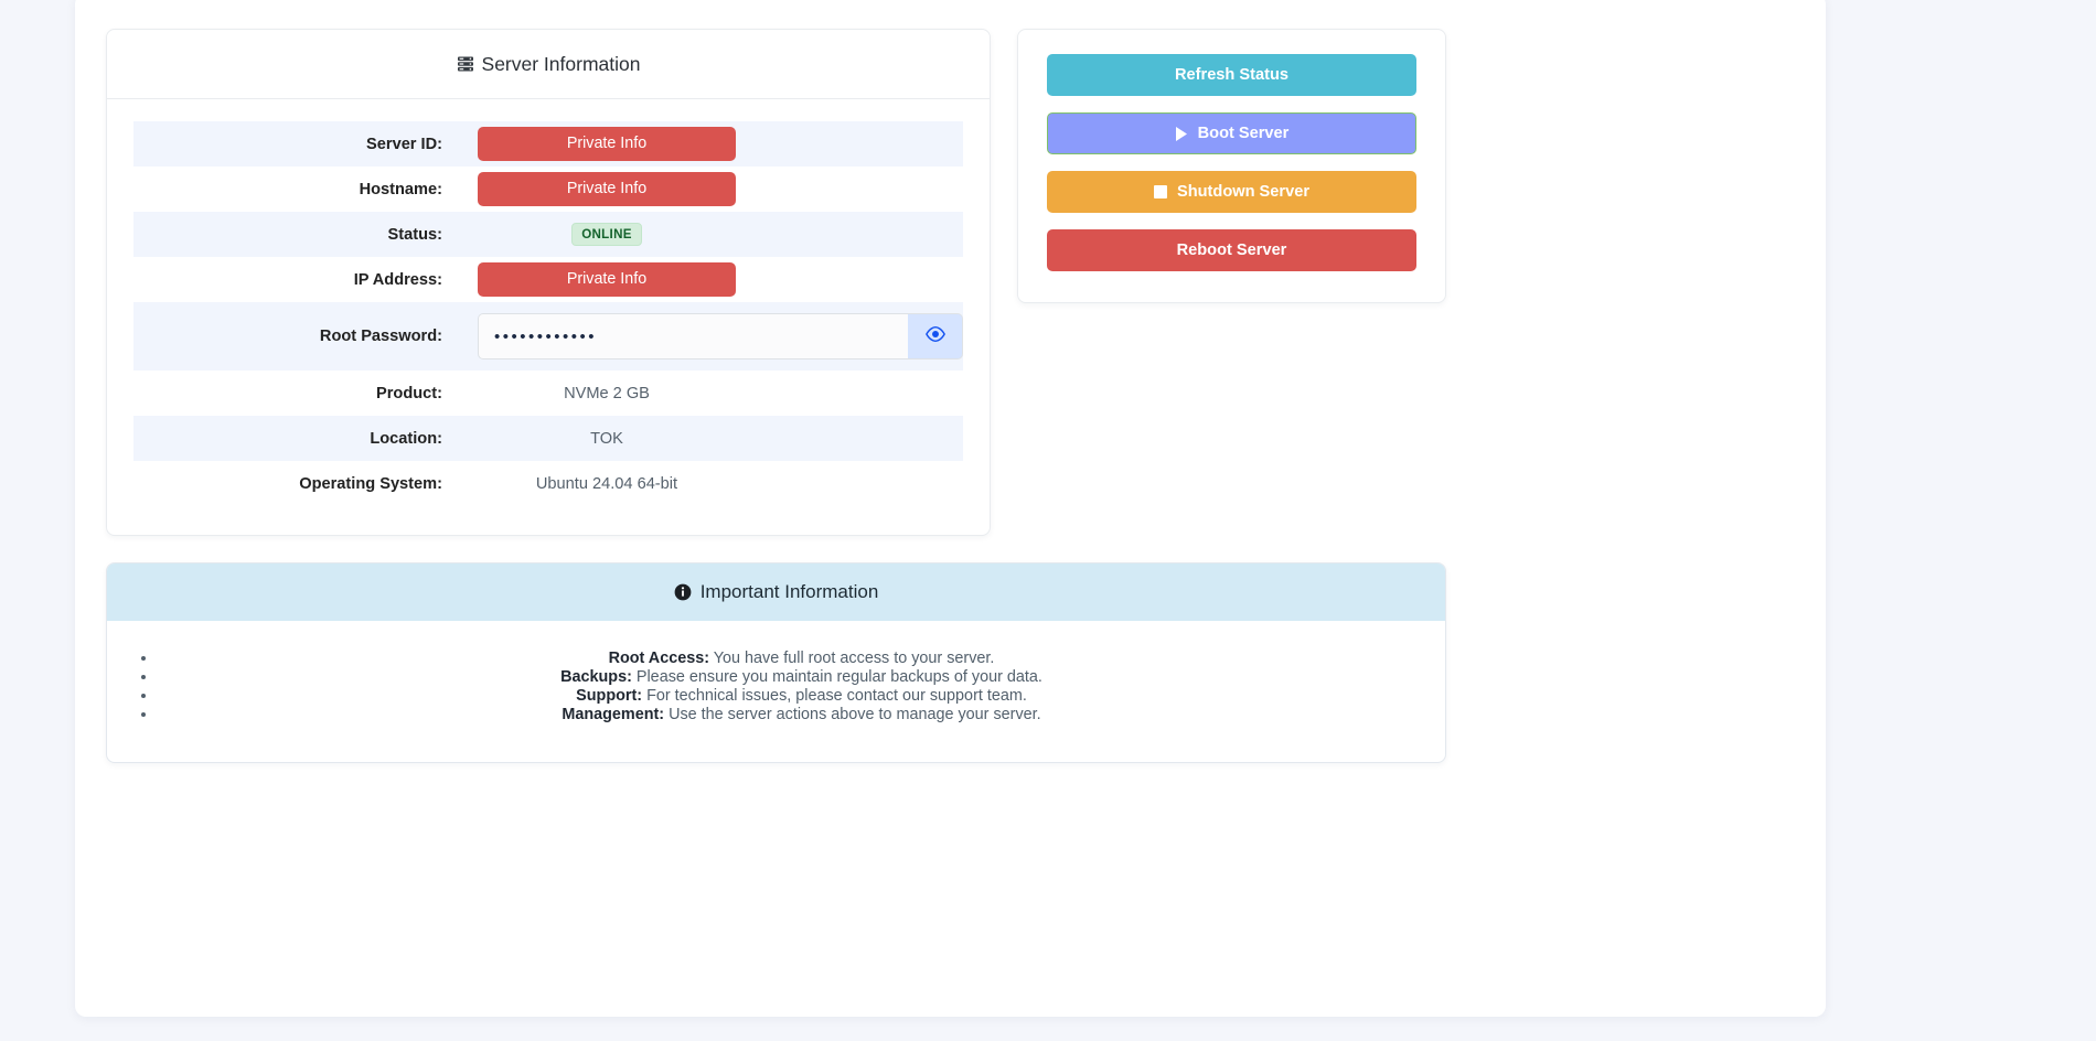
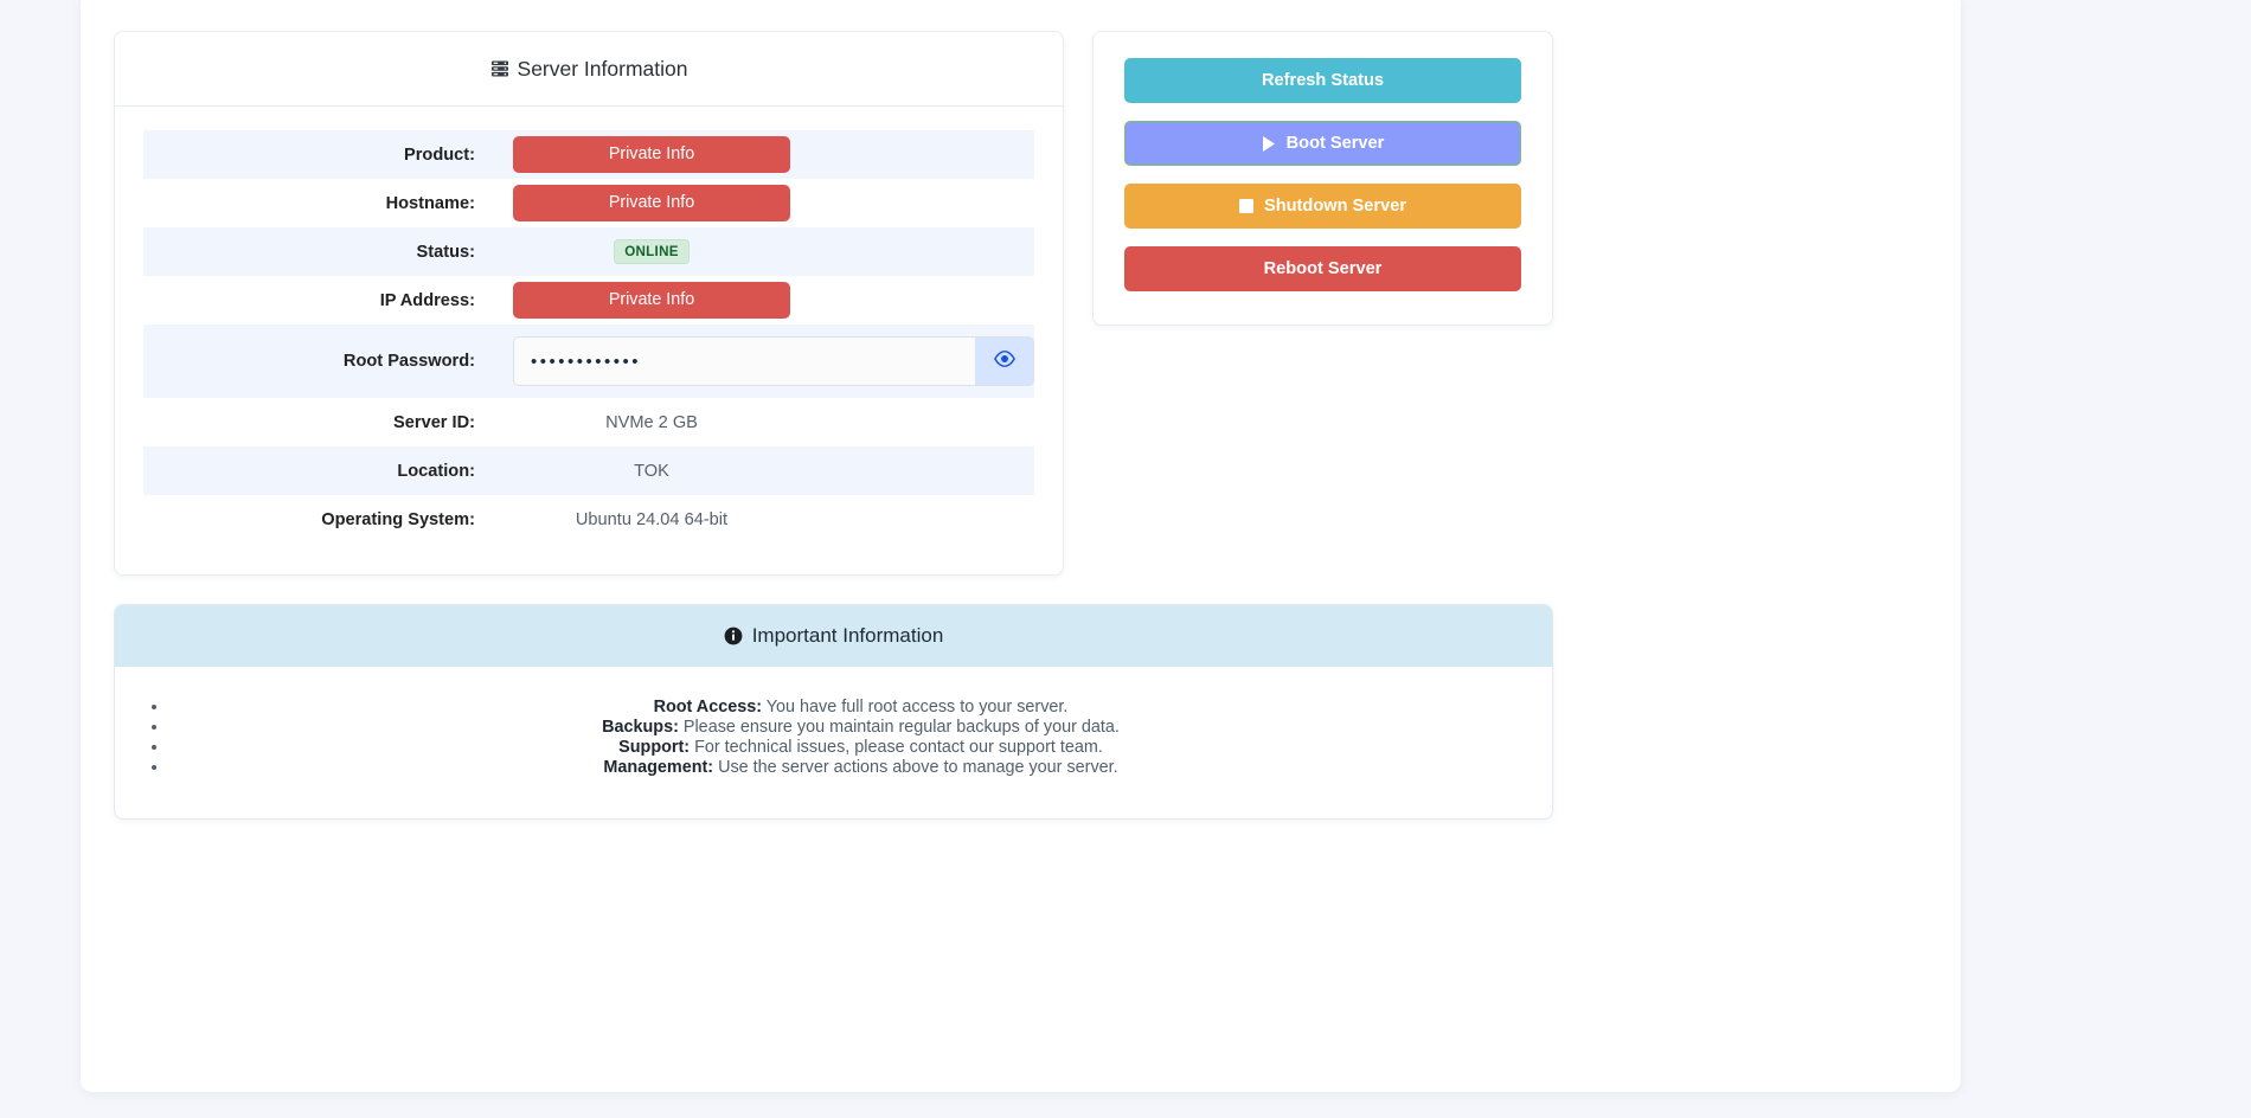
  Server Information
- Server ID:	Private Info
+ Product:	Private Info
  Hostname:	Private Info
  Status:	ONLINE
  IP Address:	Private Info
  Root Password:	••••••••••••
- Product:	NVMe 2 GB
+ Server ID:	NVMe 2 GB
  Location:	TOK
  Operating System:	Ubuntu 24.04 64-bit
  Refresh Status
  Boot Server
  Shutdown Server
  Reboot Server
  Important Information
  Root Access: You have full root access to your server.
  Backups: Please ensure you maintain regular backups of your data.
  Support: For technical issues, please contact our support team.
  Management: Use the server actions above to manage your server.
